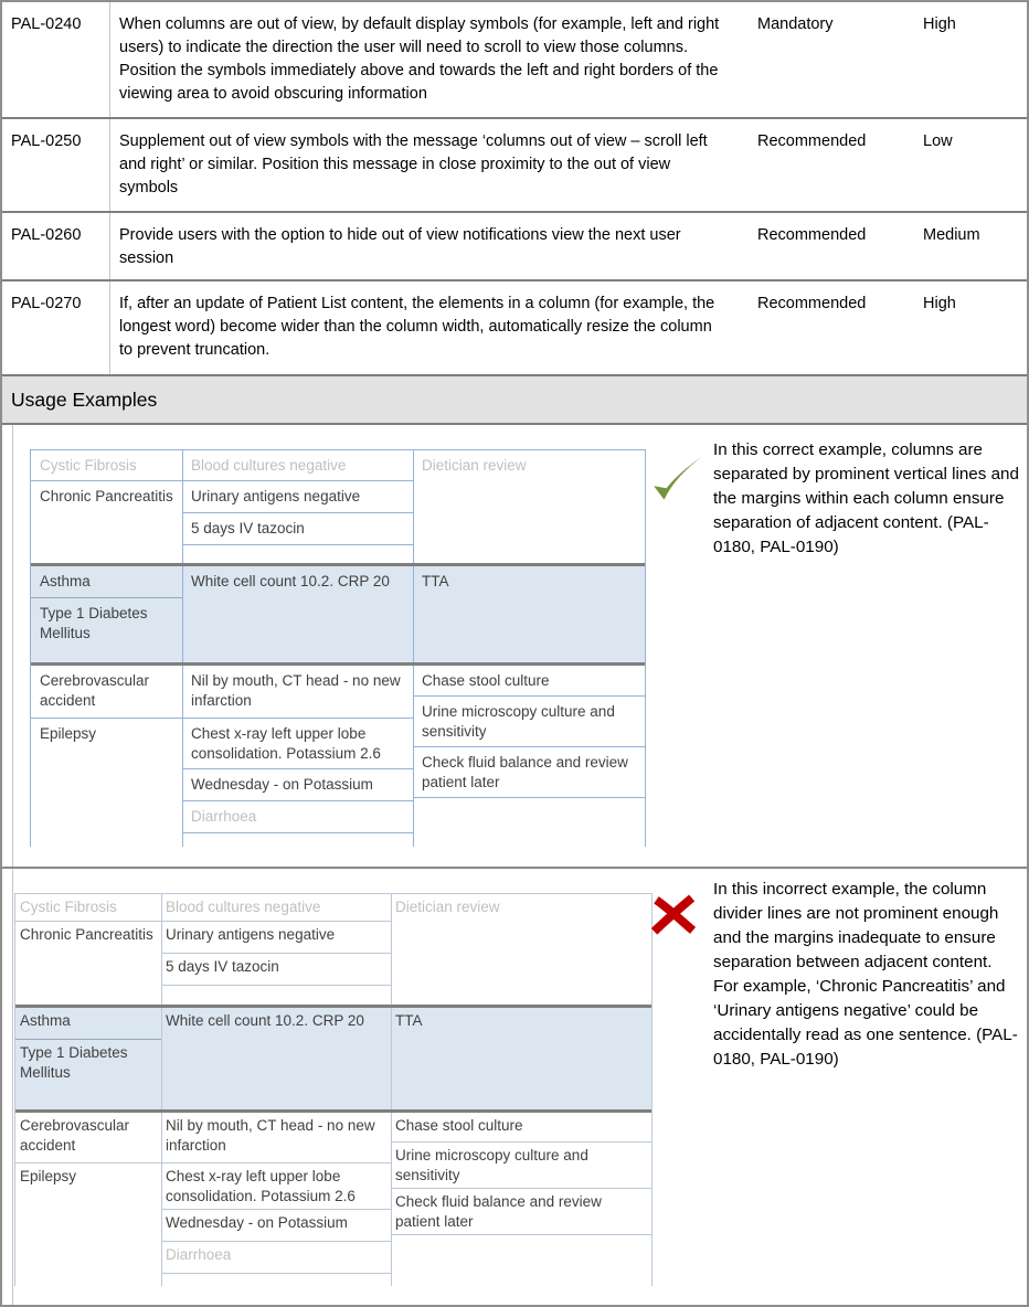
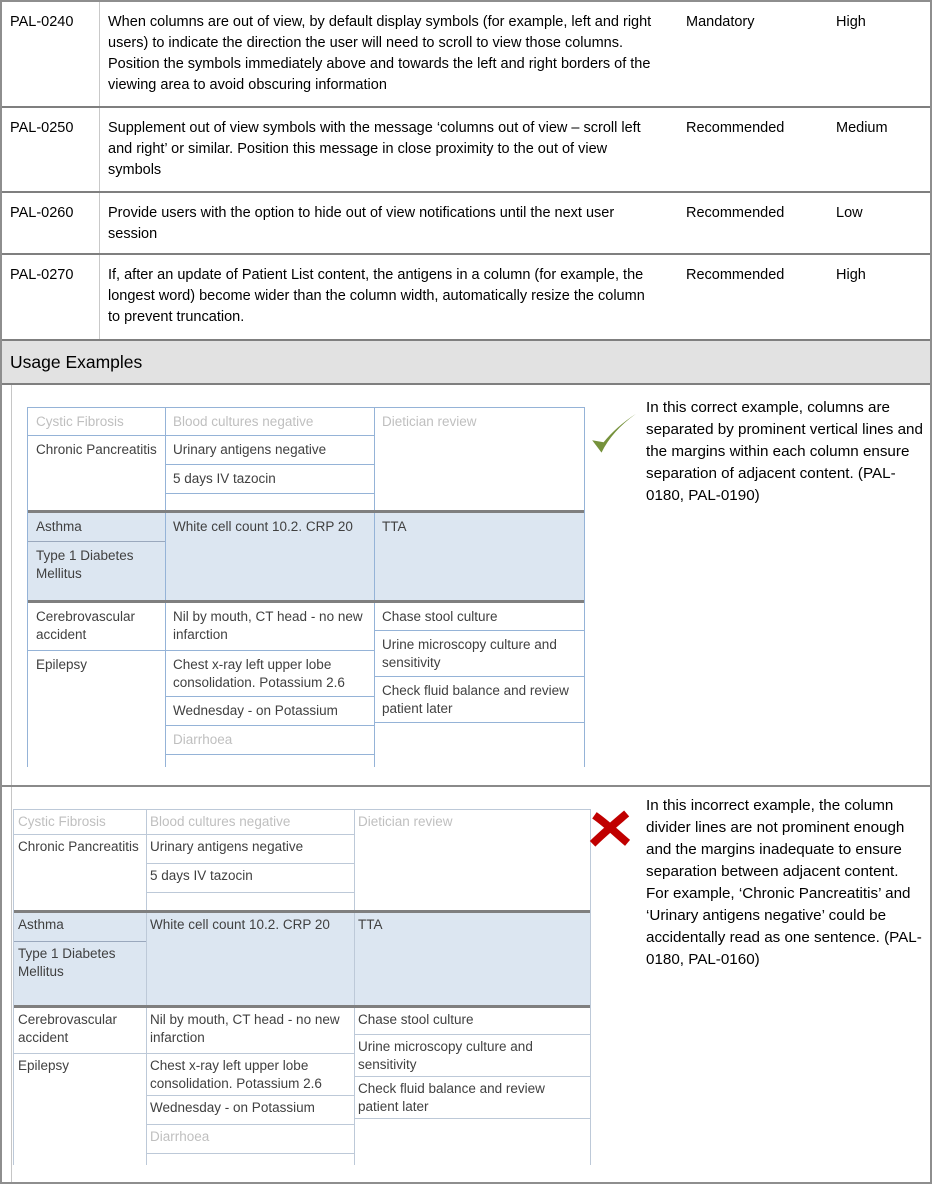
  PAL-0240
  When columns are out of view, by default display symbols (for example, left and right users) to indicate the direction the user will need to scroll to view those columns. Position the symbols immediately above and towards the left and right borders of the viewing area to avoid obscuring information
  Mandatory
  High
  PAL-0250
  Supplement out of view symbols with the message ‘columns out of view – scroll left and right’ or similar. Position this message in close proximity to the out of view symbols
  Recommended
- Low
+ Medium
  PAL-0260
- Provide users with the option to hide out of view notifications view the next user session
+ Provide users with the option to hide out of view notifications until the next user session
  Recommended
- Medium
+ Low
  PAL-0270
- If, after an update of Patient List content, the elements in a column (for example, the longest word) become wider than the column width, automatically resize the column to prevent truncation.
+ If, after an update of Patient List content, the antigens in a column (for example, the longest word) become wider than the column width, automatically resize the column to prevent truncation.
  Recommended
  High
  Usage Examples
  Cystic Fibrosis
  Chronic Pancreatitis
  Blood cultures negative
  Urinary antigens negative
  5 days IV tazocin
  Dietician review
  Asthma
  Type 1 Diabetes Mellitus
  White cell count 10.2. CRP 20
  TTA
  Cerebrovascular accident
  Epilepsy
  Nil by mouth, CT head - no new infarction
  Chest x-ray left upper lobe consolidation. Potassium 2.6
  Wednesday - on Potassium
  Diarrhoea
  Chase stool culture
  Urine microscopy culture and sensitivity
  Check fluid balance and review patient later
  In this correct example, columns are separated by prominent vertical lines and the margins within each column ensure separation of adjacent content. (PAL-0180, PAL-0190)
  Cystic Fibrosis
  Chronic Pancreatitis
  Blood cultures negative
  Urinary antigens negative
  5 days IV tazocin
  Dietician review
  Asthma
  Type 1 Diabetes Mellitus
  White cell count 10.2. CRP 20
  TTA
  Cerebrovascular accident
  Epilepsy
  Nil by mouth, CT head - no new infarction
  Chest x-ray left upper lobe consolidation. Potassium 2.6
  Wednesday - on Potassium
  Diarrhoea
  Chase stool culture
  Urine microscopy culture and sensitivity
  Check fluid balance and review patient later
- In this incorrect example, the column divider lines are not prominent enough and the margins inadequate to ensure separation between adjacent content. For example, ‘Chronic Pancreatitis’ and ‘Urinary antigens negative’ could be accidentally read as one sentence. (PAL-0180, PAL-0190)
+ In this incorrect example, the column divider lines are not prominent enough and the margins inadequate to ensure separation between adjacent content. For example, ‘Chronic Pancreatitis’ and ‘Urinary antigens negative’ could be accidentally read as one sentence. (PAL-0180, PAL-0160)
